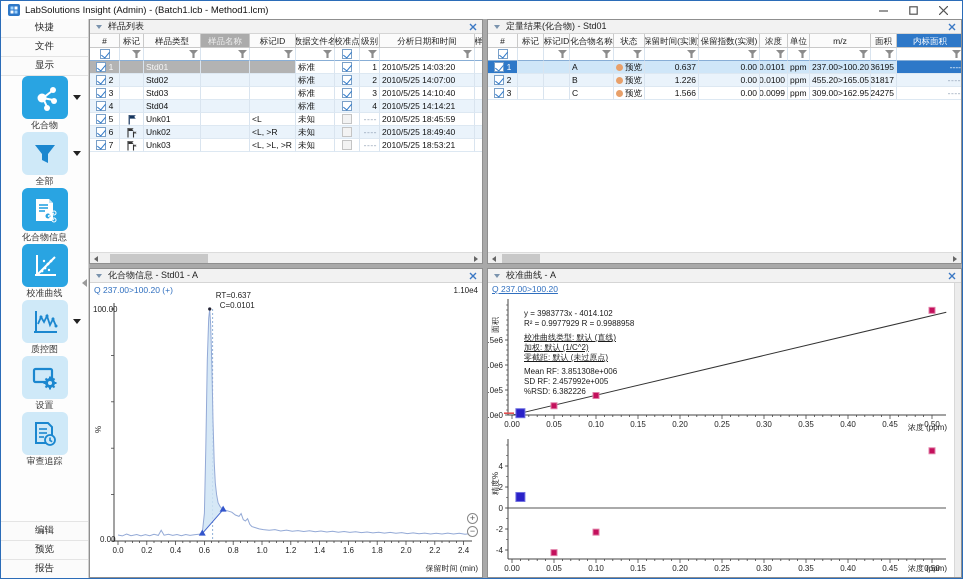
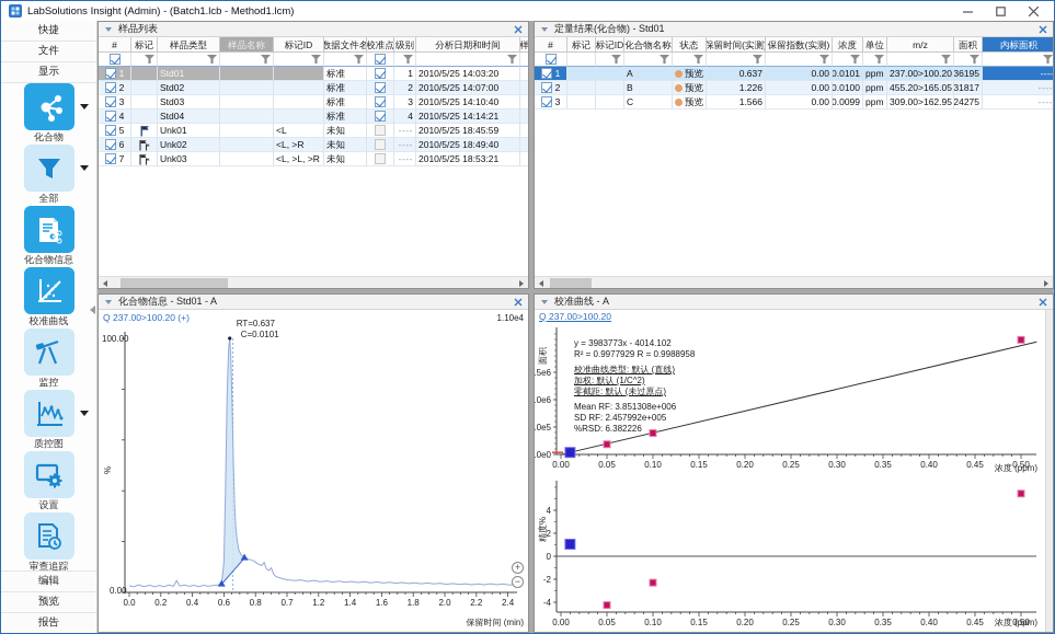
  LabSolutions Insight (Admin) - (Batch1.lcb - Method1.lcm)
  快捷
  文件
  显示
  化合物
  全部
  化合物信息
  校准曲线
+ 监控
  质控图
  设置
  审查追踪
  编辑
  预览
  报告
  样品列表
  #
  标记
  样品类型
  样品名称
  标记ID
  数据文件名
  校准点
  级别
  分析日期和时间
  1
  Std01
  标准
  1
  2010/5/25 14:03:20
  2
  Std02
  标准
  2
  2010/5/25 14:07:00
  3
  Std03
  标准
  3
  2010/5/25 14:10:40
  4
  Std04
  标准
  4
  2010/5/25 14:14:21
  5
  Unk01
  <L
  未知
  ----
  2010/5/25 18:45:59
  6
  Unk02
  <L, >R
  未知
  ----
  2010/5/25 18:49:40
  7
  Unk03
  <L, >L, >R
  未知
  ----
  2010/5/25 18:53:21
  定量结果(化合物) - Std01
  #
  标记
  标记ID
  化合物名称
  状态
  保留时间(实测
  保留指数(实测)
  浓度
  单位
  m/z
  面积
  内标面积
  1
  A
  预览
  0.637
  0.00
  0.0101
  ppm
  237.00>100.20
  36195
  ----
  2
  B
  预览
  1.226
  0.00
  0.0100
  ppm
  455.20>165.05
  31817
  ----
  3
  C
  预览
  1.566
  0.00
  0.0099
  ppm
  309.00>162.95
  24275
  ----
  化合物信息 - Std01 - A
  0.0
  0.2
  0.4
  0.6
  0.8
- 1.0
+ 0.7
  1.2
  1.4
  1.6
  1.8
  2.0
  2.2
  2.4
  Q 237.00>100.20 (+)
  1.10e4
  RT=0.637
  C=0.0101
  100.00
  0.00
  保留时间 (min)
  +
  −
  校准曲线 - A
  0.00
  0.05
  0.10
  0.15
  0.20
  0.25
  0.30
  0.35
  0.40
  0.45
  0.50
  .0e0
  .0e5
  .0e6
  .5e6
  0.00
  0.05
  0.10
  0.15
  0.20
  0.25
  0.30
  0.35
  0.40
  0.45
  0.50
  -4
  -2
  0
  2
  4
  Q 237.00>100.20
  y = 3983773x - 4014.102
  R² = 0.9977929 R = 0.9988958
  校准曲线类型: 默认 (直线)
  加权: 默认 (1/C^2)
  零截距: 默认 (未过原点)
  Mean RF: 3.851308e+006
  SD RF: 2.457992e+005
  %RSD: 6.382226
  浓度 (ppm)
  浓度 (ppm)
